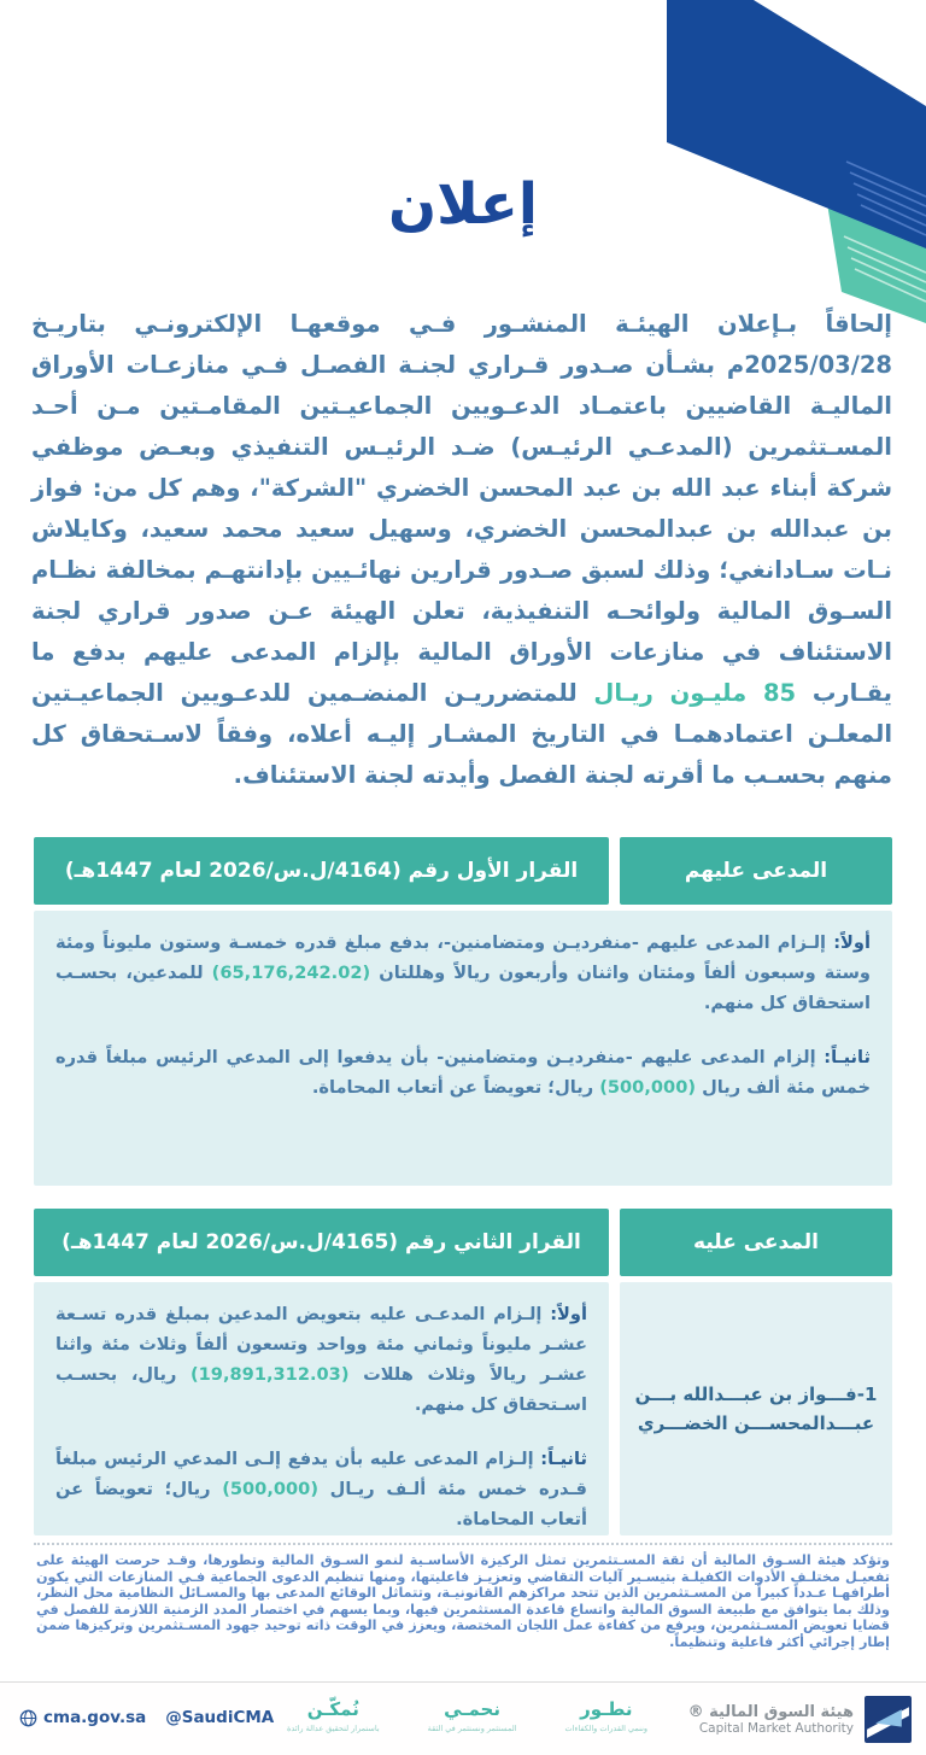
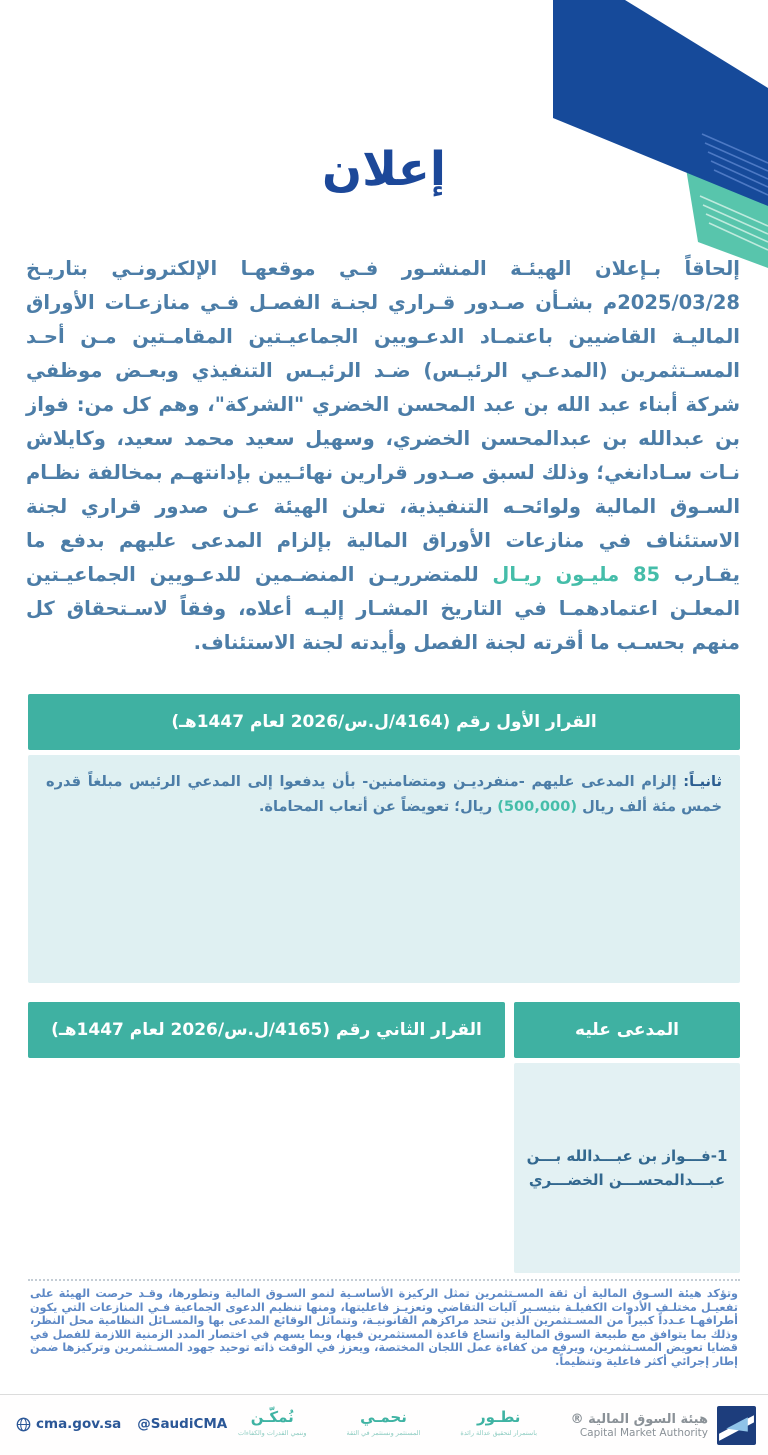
  إعلان
  إلحاقاً بـإعلان الهيئـة المنشـور فـي موقعهـا الإلكترونـي بتاريـخ 2025/03/28م بشـأن صـدور قـراري لجنـة الفصـل فـي منازعـات الأوراق الماليـة القاضيين باعتمـاد الدعـويين الجماعيـتين المقامـتين مـن أحـد المسـتثمرين (المدعـي الرئيـس) ضـد الرئيـس التنفيذي وبعـض موظفي شركة أبناء عبد الله بن عبد المحسن الخضري "الشركة"، وهم كل من: فواز بن عبدالله بن عبدالمحسن الخضري، وسهيل سعيد محمد سعيد، وكايلاش نـات سـادانغي؛ وذلك لسبق صـدور قرارين نهائـيين بإدانتهـم بمخالفة نظـام السـوق المالية ولوائحـه التنفيذية، تعلن الهيئة عـن صدور قراري لجنة الاستئناف في منازعات الأوراق المالية بإلزام المدعى عليهم بدفع ما يقـارب 85 مليـون ريـال للمتضرريـن المنضـمين للدعـويين الجماعيـتين المعلـن اعتمادهمـا في التاريخ المشـار إليـه أعلاه، وفقاً لاسـتحقاق كل منهم بحسـب ما أقرته لجنة الفصل وأيدته لجنة الاستئناف.
- المدعى عليهم
  القرار الأول رقم (4164/ل.س/2026 لعام 1447هـ)
- أولاً: إلـزام المدعى عليهم -منفرديـن ومتضامنين-، بدفع مبلغ قدره خمسـة وستون مليوناً ومئة وستة وسبعون ألفاً ومئتان واثنان وأربعون ريالاً وهللتان (65,176,242.02) للمدعين، بحسـب استحقاق كل منهم.
  ثانيـاً: إلزام المدعى عليهم -منفرديـن ومتضامنين- بأن يدفعوا إلى المدعي الرئيس مبلغاً قدره خمس مئة ألف ريال (500,000) ريال؛ تعويضاً عن أتعاب المحاماة.
  المدعى عليه
  القرار الثاني رقم (4165/ل.س/2026 لعام 1447هـ)
  1-فـــواز بن عبـــدالله بـــن عبـــدالمحســـن الخضـــري
- أولاً: إلـزام المدعـى عليه بتعويض المدعين بمبلغ قدره تسـعة عشـر مليوناً وثماني مئة وواحد وتسعون ألفاً وثلاث مئة واثنا عشـر ريالاً وثلاث هللات (19,891,312.03) ريال، بحسـب اسـتحقاق كل منهم.
- ثانيـاً: إلـزام المدعى عليه بأن يدفع إلـى المدعي الرئيس مبلغاً قـدره خمس مئة ألـف ريـال (500,000) ريال؛ تعويضاً عن أتعاب المحاماة.
  وتؤكد هيئة السـوق المالية أن ثقة المسـتثمرين تمثل الركيزة الأساسـية لنمو السـوق المالية وتطورها، وقـد حرصت الهيئة على تفعيـل مختلـف الأدوات الكفيلـة بتيسـير آليات التقاضي وتعزيـز فاعليتها، ومنها تنظيم الدعوى الجماعية فـي المنازعات التي يكون أطرافهـا عـدداً كبيراً من المسـتثمرين الذين تتحد مراكزهم القانونيـة، وتتماثل الوقائع المدعى بها والمسـائل النظامية محل النظر، وذلك بما يتوافق مع طبيعة السوق المالية واتساع قاعدة المستثمرين فيها، وبما يسهم في اختصار المدد الزمنية اللازمة للفصل في قضايا تعويض المسـتثمرين، ويرفع من كفاءة عمل اللجان المختصة، ويعزز في الوقت ذاته توحيد جهود المسـتثمرين وتركيزها ضمن إطار إجرائي أكثر فاعلية وتنظيماً.
  cma.gov.sa
  @SaudiCMA
  نُمكّـن
- باستمرار لتحقيق عدالة رائدة
+ وننمي القدرات والكفاءات
  نحمـي
  المستثمر ونستثمر في الثقة
  نطـور
- وننمي القدرات والكفاءات
+ باستمرار لتحقيق عدالة رائدة
  هيئة السوق المالية ®
  Capital Market Authority
